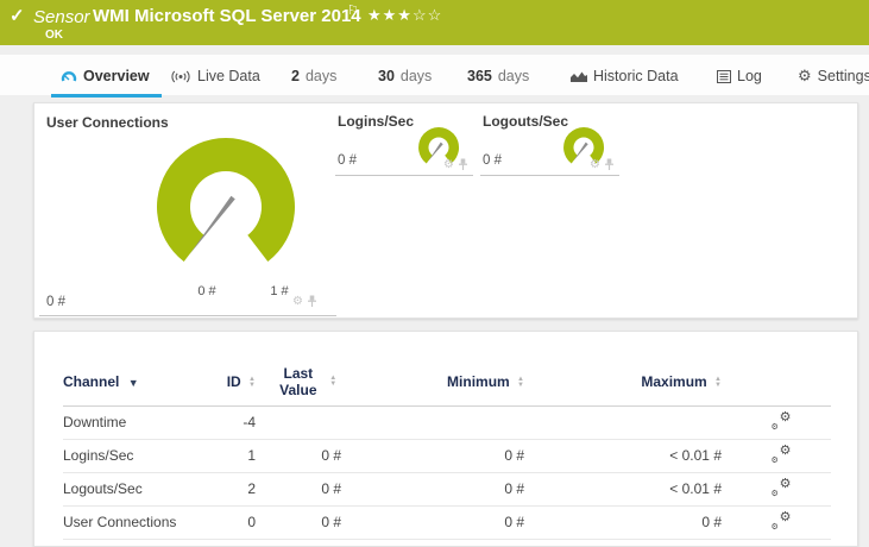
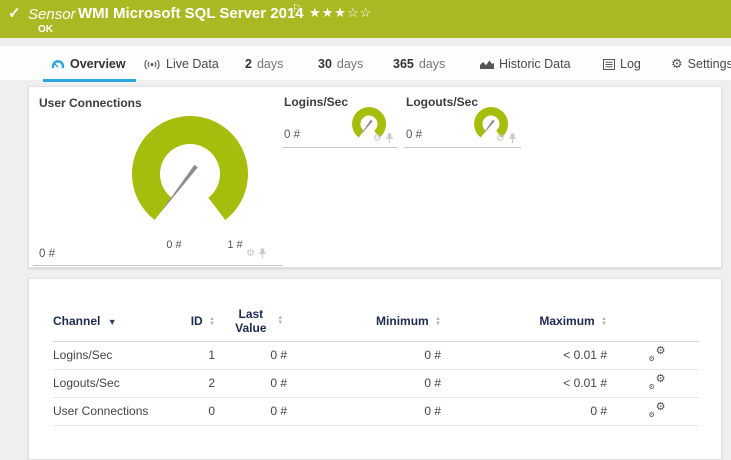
  ✓
  Sensor
  WMI Microsoft SQL Server 2014
  ⚐
  ★★★☆☆
  OK
  Overview
  Live Data
  2
  days
  30
  days
  365
  days
  Historic Data
  Log
  ⚙
  Settings
  User Connections
  0 #
  1 #
  0 #
  ⚙
  Logins/Sec
  0 #
  ⚙
  Logouts/Sec
  0 #
  ⚙
  Channel ▼	ID	Last Value	Minimum	Maximum
- Downtime	-4				⚙⚙
  Logins/Sec	1	0 #	0 #	< 0.01 #	⚙⚙
  Logouts/Sec	2	0 #	0 #	< 0.01 #	⚙⚙
  User Connections	0	0 #	0 #	0 #	⚙⚙
